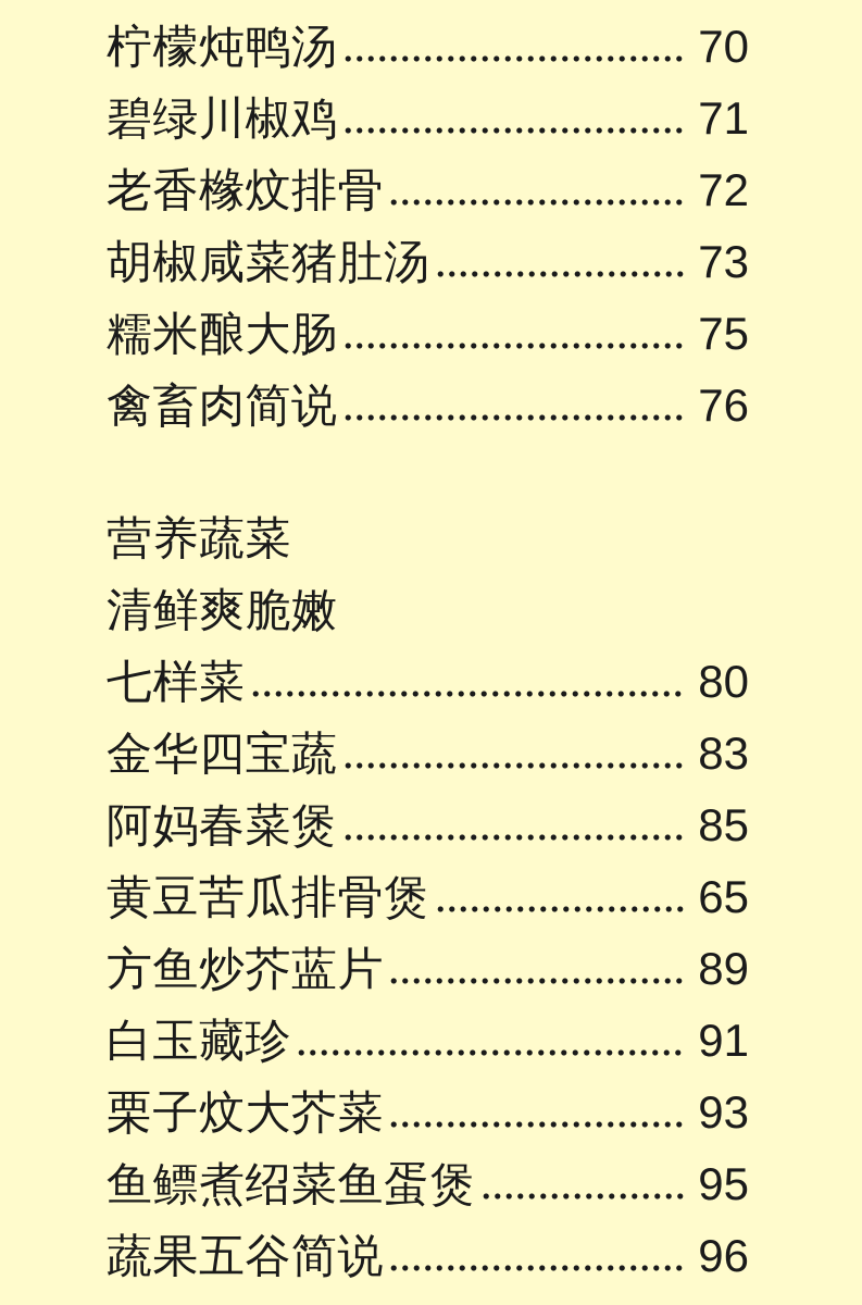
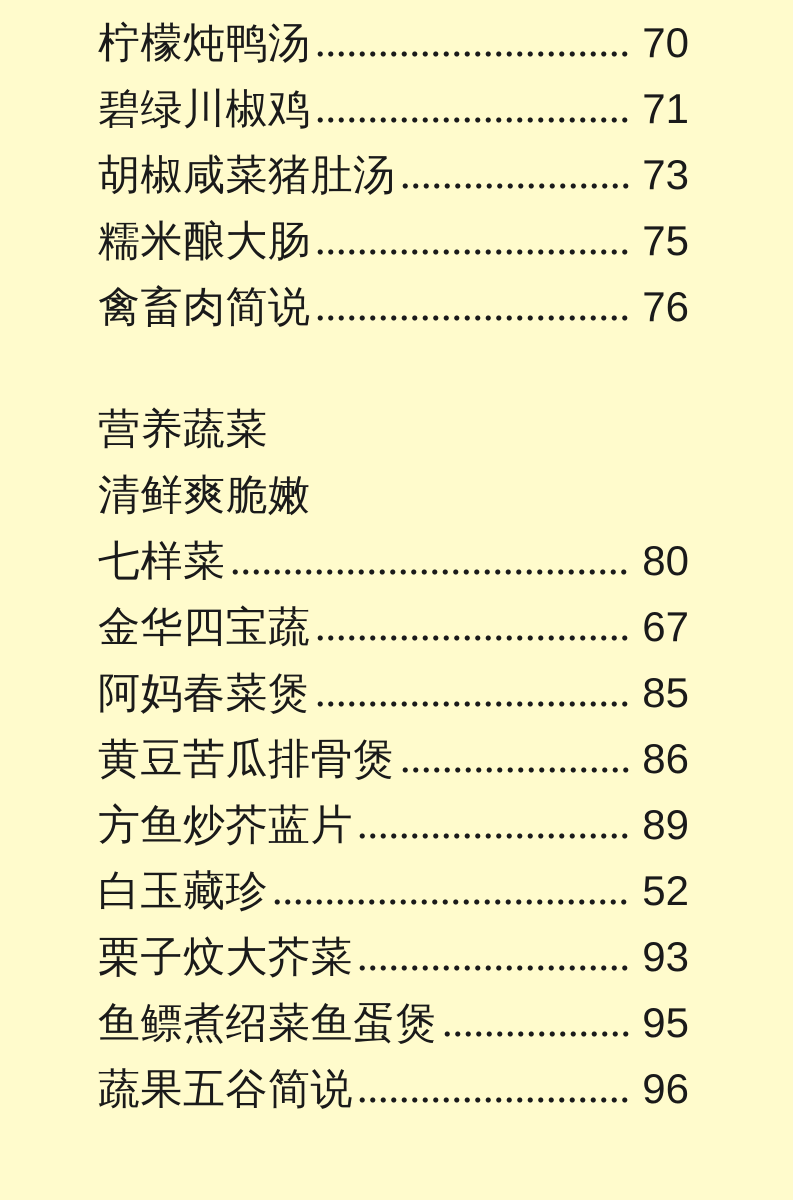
  柠檬炖鸭汤
  70
  碧绿川椒鸡
  71
- 老香橼炆排骨
- 72
  胡椒咸菜猪肚汤
  73
  糯米酿大肠
  75
  禽畜肉简说
  76
  营养蔬菜
  清鲜爽脆嫩
  七样菜
  80
  金华四宝蔬
- 83
+ 67
  阿妈春菜煲
  85
  黄豆苦瓜排骨煲
- 65
+ 86
  方鱼炒芥蓝片
  89
  白玉藏珍
- 91
+ 52
  栗子炆大芥菜
  93
  鱼鳔煮绍菜鱼蛋煲
  95
  蔬果五谷简说
  96
